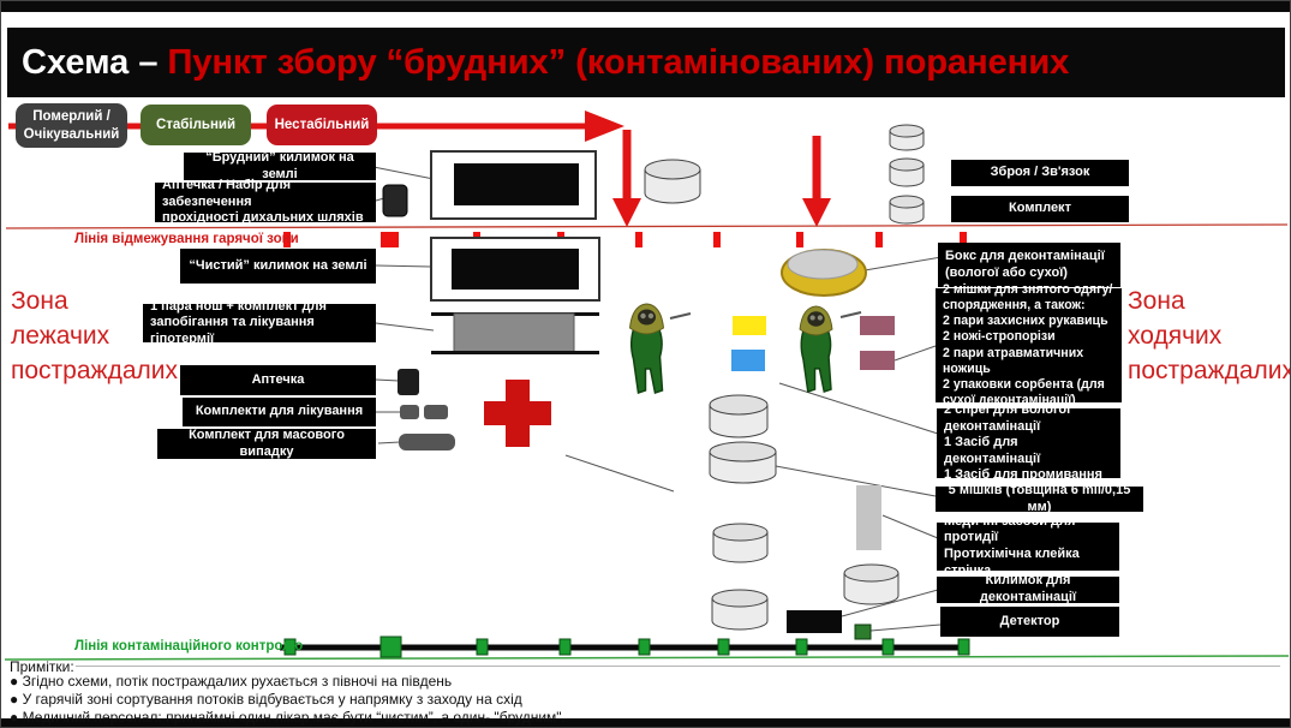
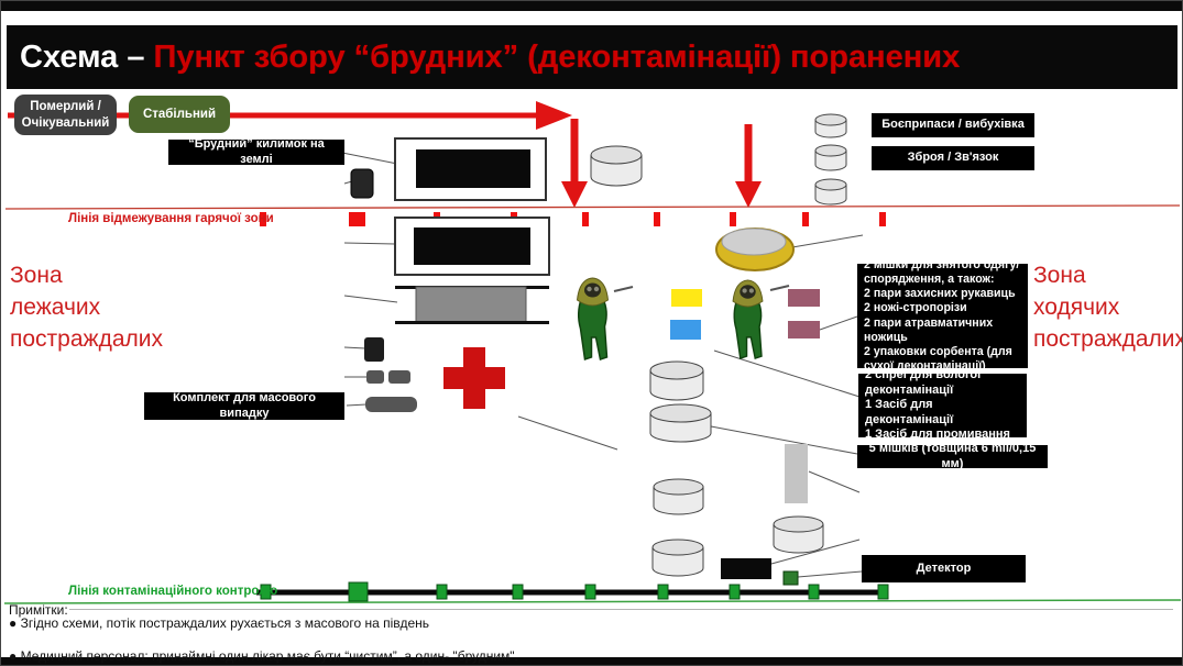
  Схема –
- Пункт збору “брудних” (контамінованих) поранених
+ Пункт збору “брудних” (деконтамінації) поранених
  Померлий /
  Очікувальний
  Стабільний
- Нестабільний
  “Брудний” килимок на землі
- Аптечка / Набір для забезпечення
- прохідності дихальних шляхів
- “Чистий” килимок на землі
- 1 пара нош + комплект для
- запобігання та лікування гіпотермії
- Аптечка
- Комплекти для лікування
  Комплект для масового випадку
+ Боєприпаси / вибухівка
  Зброя / Зв'язок
- Комплект
- Бокс для деконтамінації
- (вологої або сухої)
  2 мішки для знятого одягу/
  спорядження, а також:
  2 пари захисних рукавиць
  2 ножі-стропорізи
  2 пари атравматичних ножиць
  2 упаковки сорбента (для
  сухої деконтамінації)
  2 спреї для вологої
  деконтамінації
  1 Засіб для деконтамінації
  1 Засіб для промивання
  5 мішків (товщина 6 mil/0,15 мм)
- Медичні засоби для протидії
- Протихімічна клейка стрічка
- Килимок для деконтамінації
  Детектор
  Зона
  лежачих
  постраждалих
  Зона
  ходячих
  постраждалих
  Лінія відмежування гарячої зони
  Лінія контамінаційного контролю
  Примітки:
- ● Згідно схеми, потік постраждалих рухається з півночі на південь
+ ● Згідно схеми, потік постраждалих рухається з масового на південь
- ● У гарячій зоні сортування потоків відбувається у напрямку з заходу на схід
  ● Медичний персонал: принаймні один лікар має бути “чистим”, а один- "брудним".
